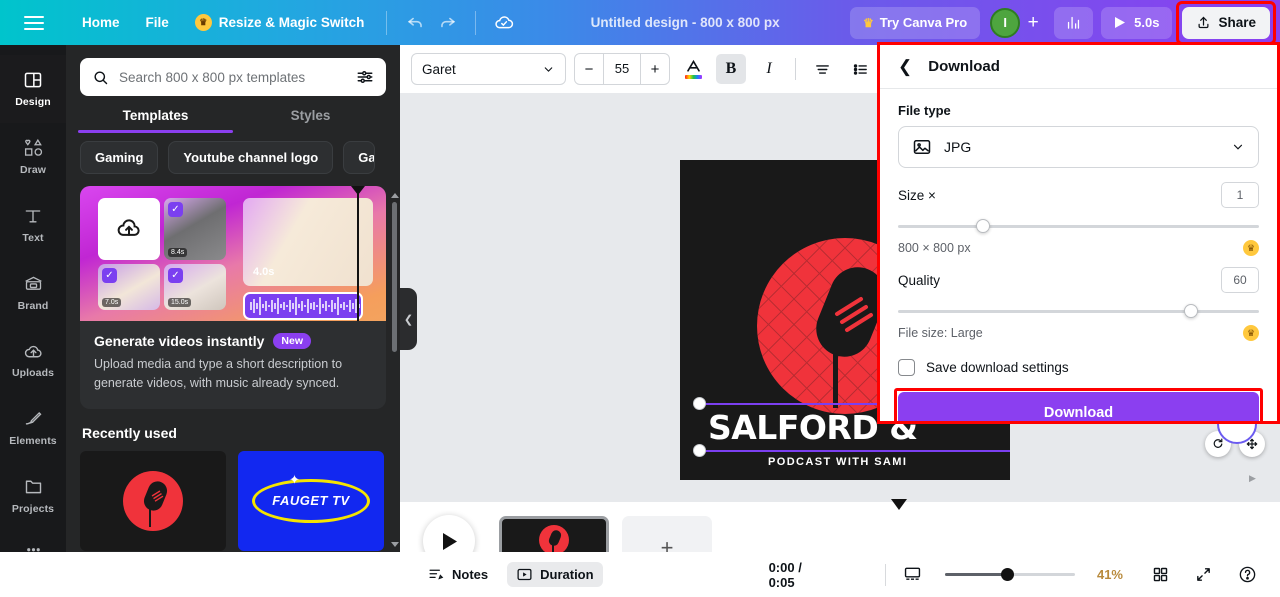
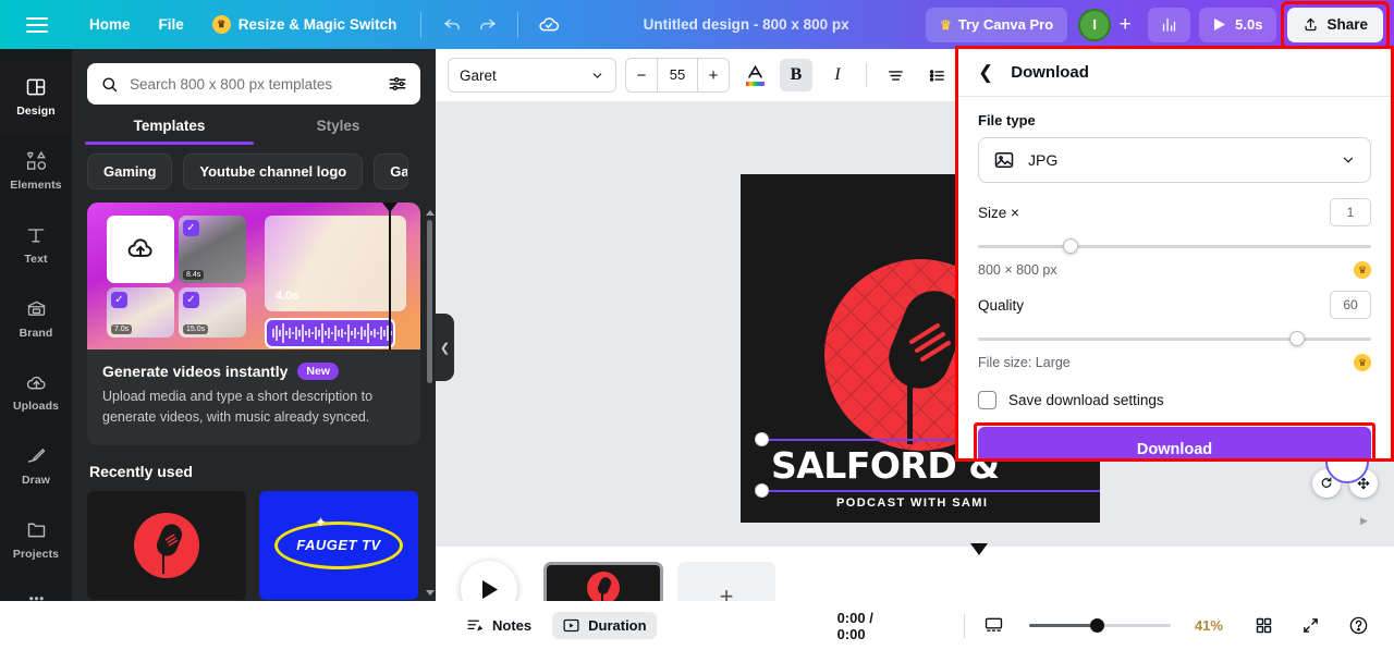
  Home
  File
  ♛
  Resize & Magic Switch
  Untitled design - 800 x 800 px
  ♛
  Try Canva Pro
  I
  +
  5.0s
  Share
  Design
- Draw
+ Elements
  Text
  Brand
  Uploads
- Elements
+ Draw
  Projects
  Search 800 x 800 px templates
  Templates
  Styles
  Gaming
  Youtube channel logo
  Ga
  ✓
  ✓
  ✓
  4.0s
  Generate videos instantly
  New
  Upload media and type a short description to generate videos, with music already synced.
  Recently used
  FAUGET TV
  ✦
  ❮
  Garet
  −
  55
  +
  B
  I
  SALFORD &
  PODCAST WITH SAMI
  +
  Notes
  Duration
- 0:00 / 0:05
+ 0:00 / 0:00
  41%
  ▶
  ❮
  Download
  File type
  JPG
  Size ×
  1
  800 × 800 px
  ♛
  Quality
  60
  File size: Large
  ♛
  Save download settings
  Download
